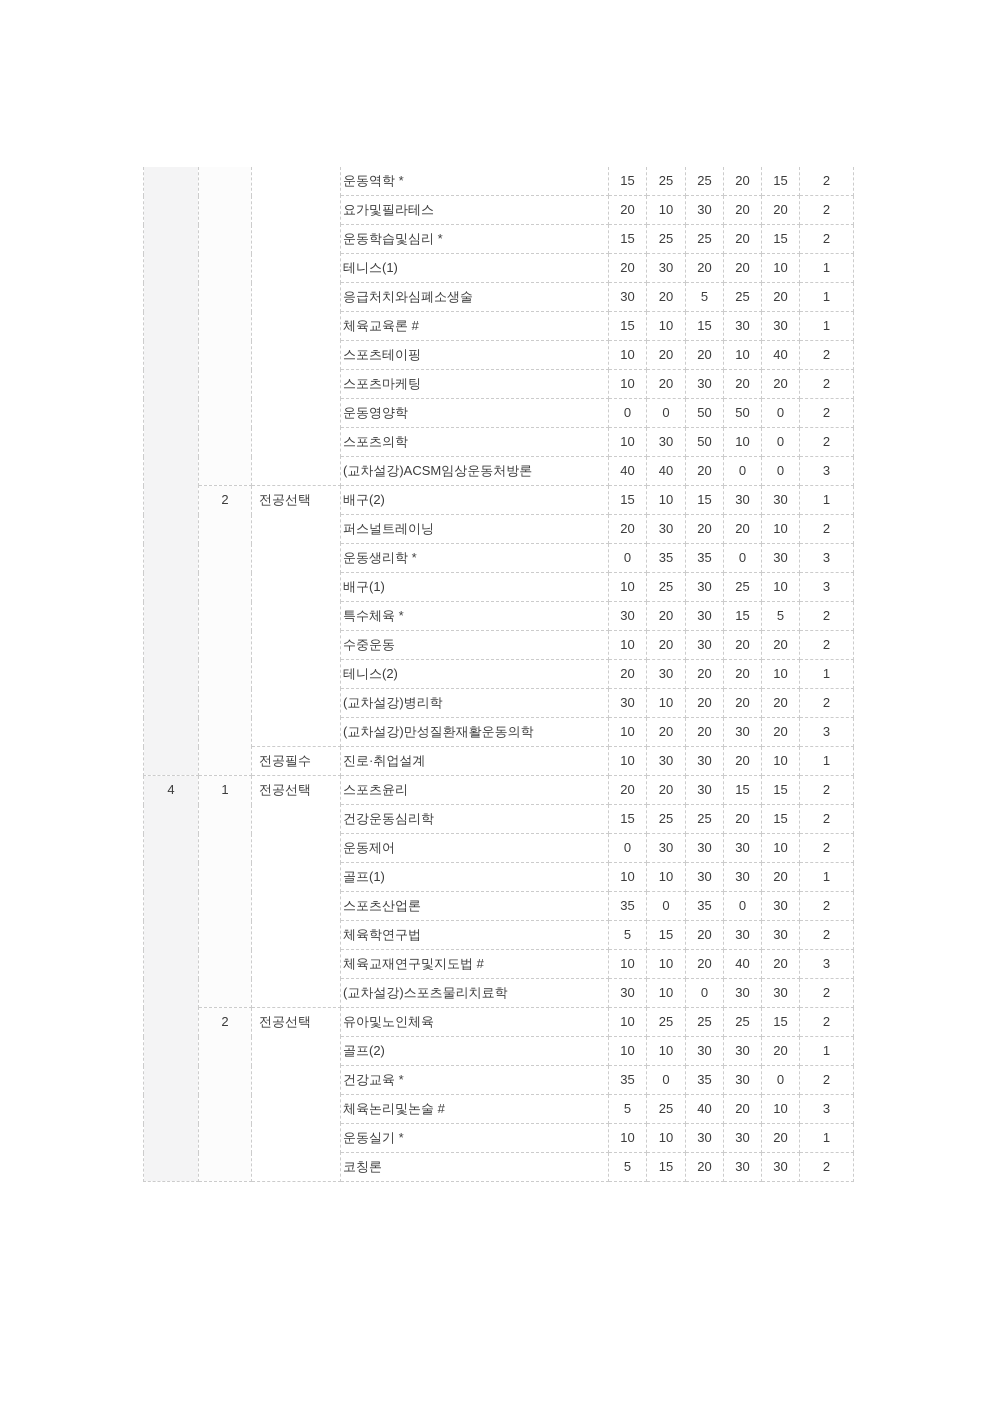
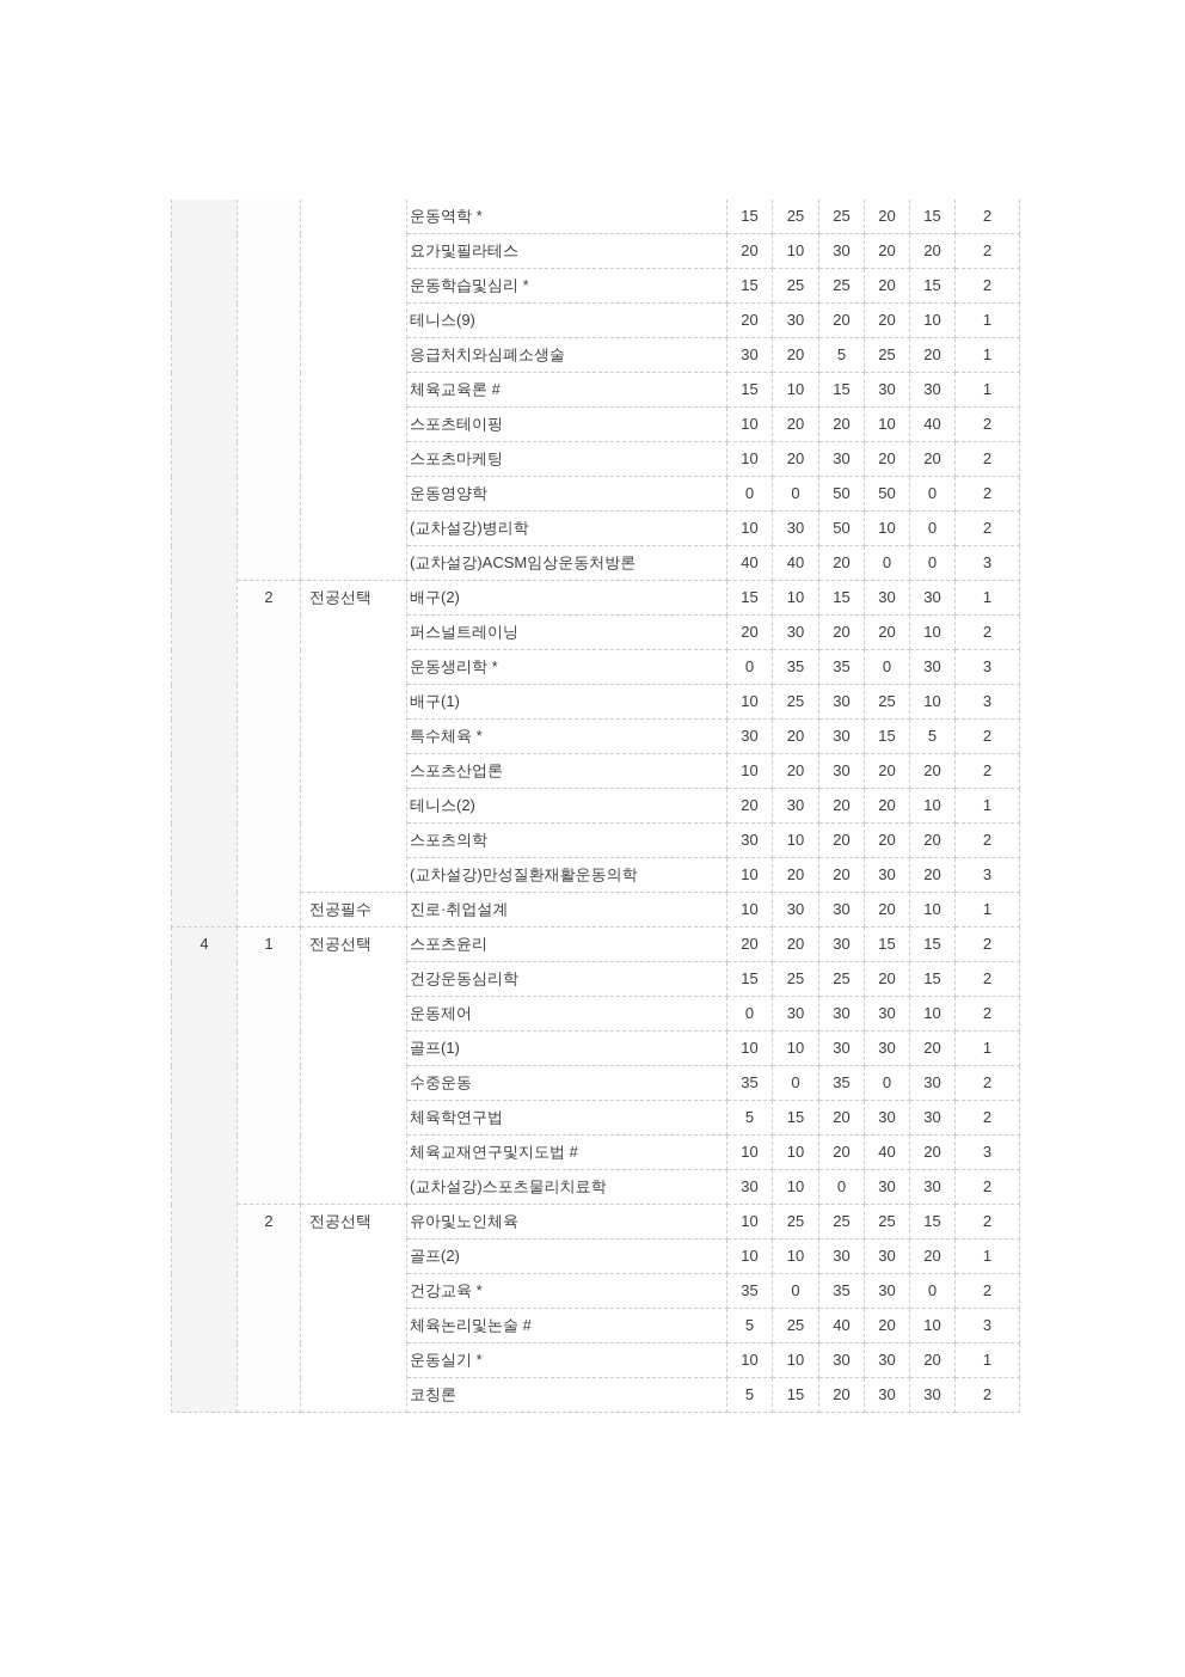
  			운동역학 *	15	25	25	20	15	2
  요가및필라테스	20	10	30	20	20	2
  운동학습및심리 *	15	25	25	20	15	2
- 테니스(1)	20	30	20	20	10	1
+ 테니스(9)	20	30	20	20	10	1
  응급처치와심폐소생술	30	20	5	25	20	1
  체육교육론 #	15	10	15	30	30	1
  스포츠테이핑	10	20	20	10	40	2
  스포츠마케팅	10	20	30	20	20	2
  운동영양학	0	0	50	50	0	2
- 스포츠의학	10	30	50	10	0	2
+ (교차설강)병리학	10	30	50	10	0	2
  (교차설강)ACSM임상운동처방론	40	40	20	0	0	3
  2	전공선택	배구(2)	15	10	15	30	30	1
  퍼스널트레이닝	20	30	20	20	10	2
  운동생리학 *	0	35	35	0	30	3
  배구(1)	10	25	30	25	10	3
  특수체육 *	30	20	30	15	5	2
- 수중운동	10	20	30	20	20	2
+ 스포츠산업론	10	20	30	20	20	2
  테니스(2)	20	30	20	20	10	1
- (교차설강)병리학	30	10	20	20	20	2
+ 스포츠의학	30	10	20	20	20	2
  (교차설강)만성질환재활운동의학	10	20	20	30	20	3
  전공필수	진로·취업설계	10	30	30	20	10	1
  4	1	전공선택	스포츠윤리	20	20	30	15	15	2
  건강운동심리학	15	25	25	20	15	2
  운동제어	0	30	30	30	10	2
  골프(1)	10	10	30	30	20	1
- 스포츠산업론	35	0	35	0	30	2
+ 수중운동	35	0	35	0	30	2
  체육학연구법	5	15	20	30	30	2
  체육교재연구및지도법 #	10	10	20	40	20	3
  (교차설강)스포츠물리치료학	30	10	0	30	30	2
  2	전공선택	유아및노인체육	10	25	25	25	15	2
  골프(2)	10	10	30	30	20	1
  건강교육 *	35	0	35	30	0	2
  체육논리및논술 #	5	25	40	20	10	3
  운동실기 *	10	10	30	30	20	1
  코칭론	5	15	20	30	30	2
